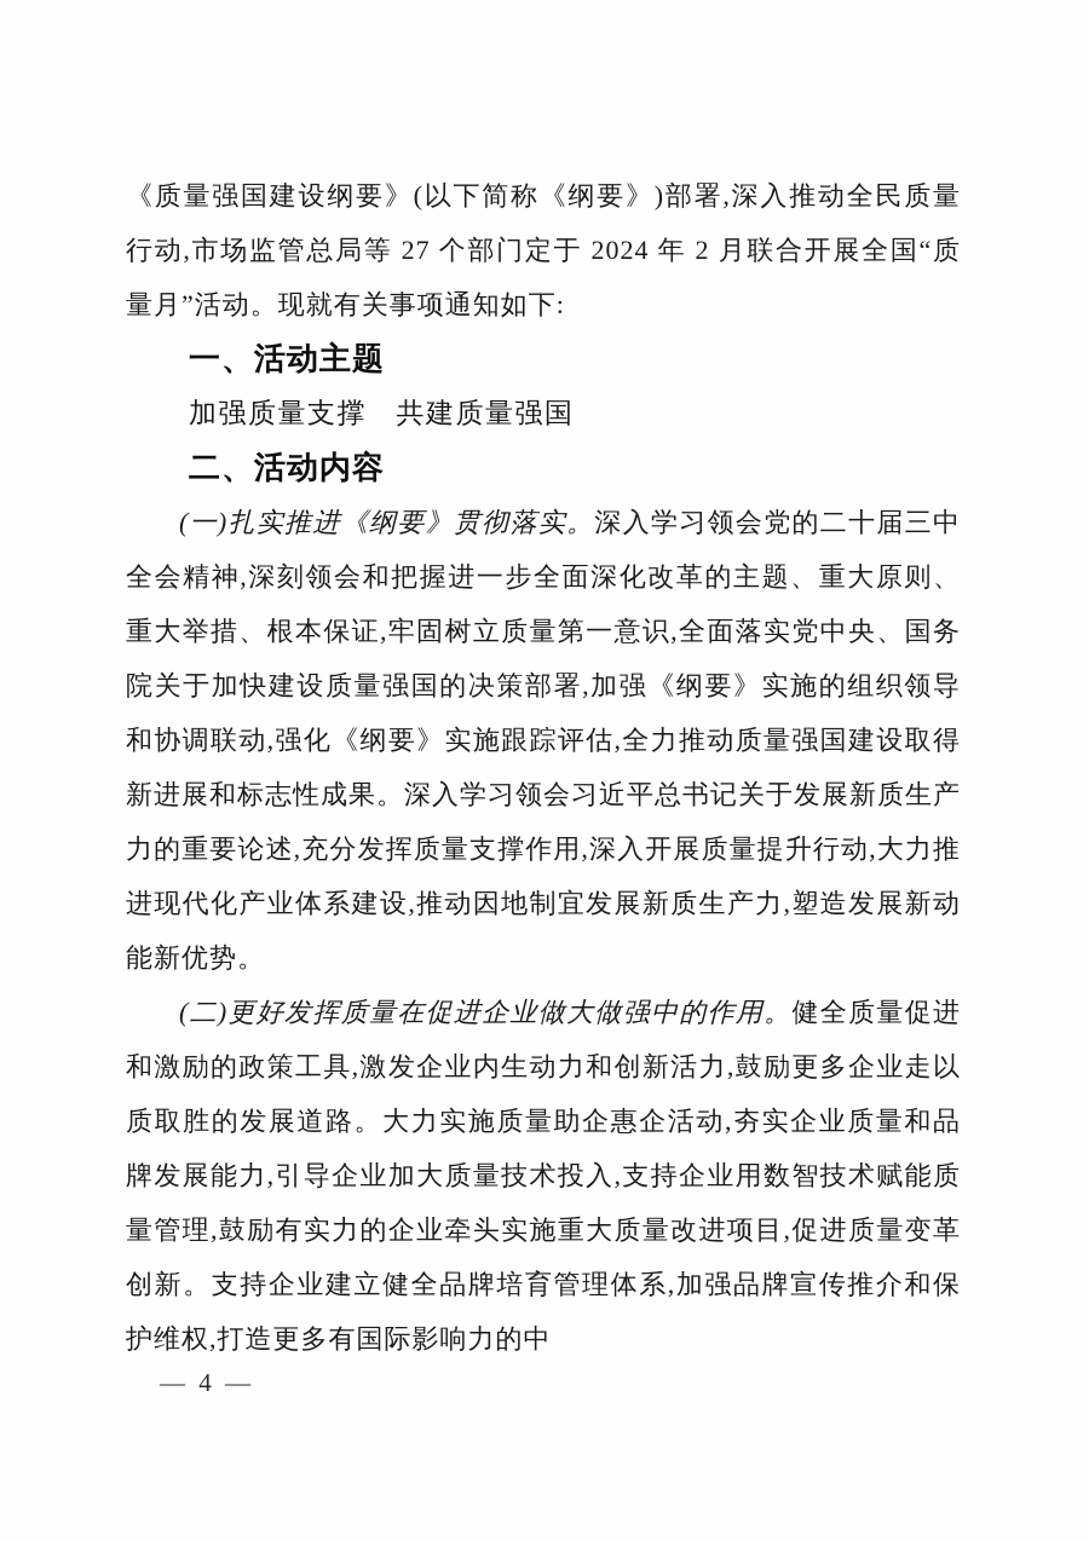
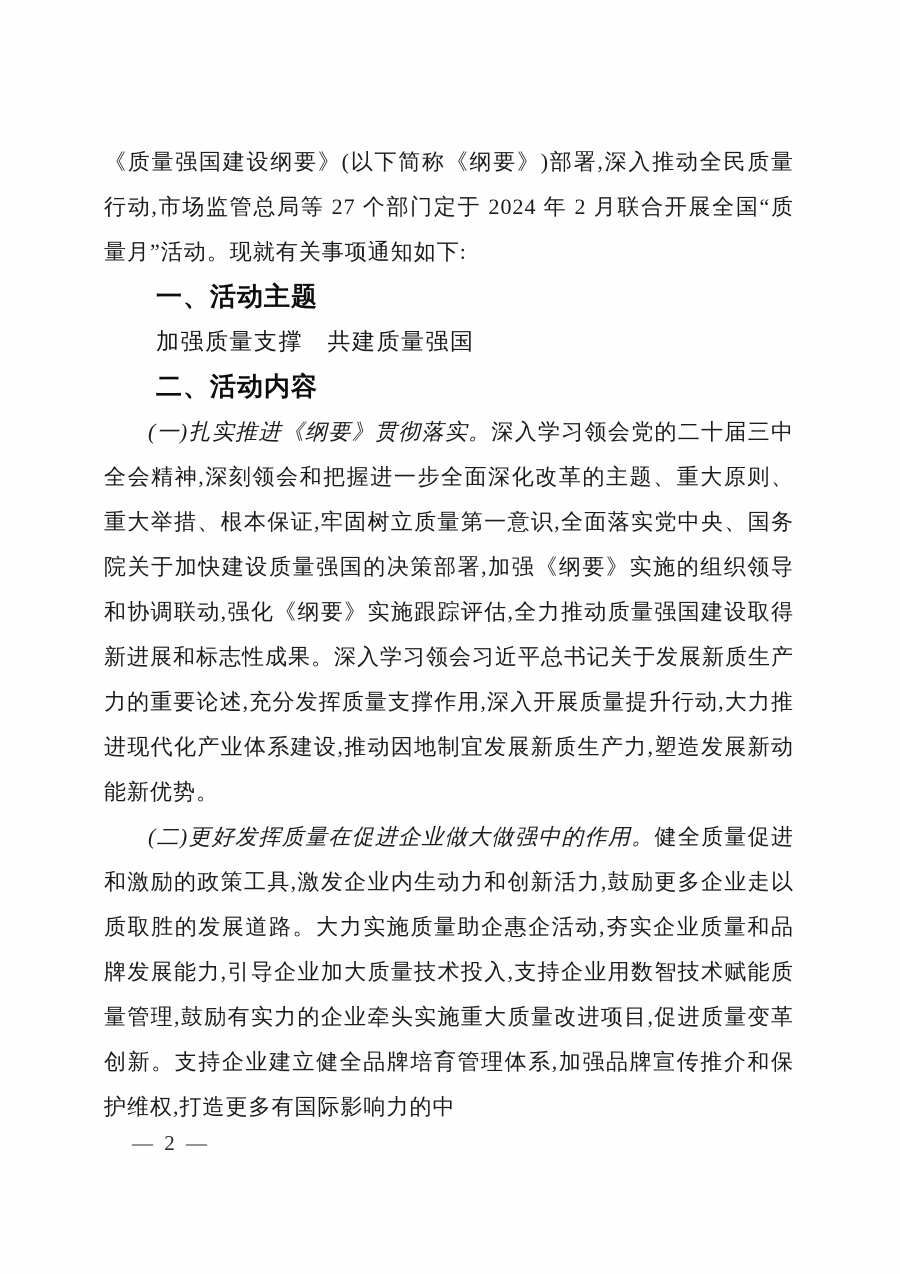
  《质量强国建设纲要》(以下简称《纲要》)部署,深入推动全民质量行动,市场监管总局等 27 个部门定于 2024 年 2 月联合开展全国“质量月”活动。现就有关事项通知如下:
  一、活动主题
  加强质量支撑 共建质量强国
  二、活动内容
  (一)扎实推进《纲要》贯彻落实。深入学习领会党的二十届三中全会精神,深刻领会和把握进一步全面深化改革的主题、重大原则、重大举措、根本保证,牢固树立质量第一意识,全面落实党中央、国务院关于加快建设质量强国的决策部署,加强《纲要》实施的组织领导和协调联动,强化《纲要》实施跟踪评估,全力推动质量强国建设取得新进展和标志性成果。深入学习领会习近平总书记关于发展新质生产力的重要论述,充分发挥质量支撑作用,深入开展质量提升行动,大力推进现代化产业体系建设,推动因地制宜发展新质生产力,塑造发展新动能新优势。
  (二)更好发挥质量在促进企业做大做强中的作用。健全质量促进和激励的政策工具,激发企业内生动力和创新活力,鼓励更多企业走以质取胜的发展道路。大力实施质量助企惠企活动,夯实企业质量和品牌发展能力,引导企业加大质量技术投入,支持企业用数智技术赋能质量管理,鼓励有实力的企业牵头实施重大质量改进项目,促进质量变革创新。支持企业建立健全品牌培育管理体系,加强品牌宣传推介和保护维权,打造更多有国际影响力的中
- — 4 —
+ — 2 —
